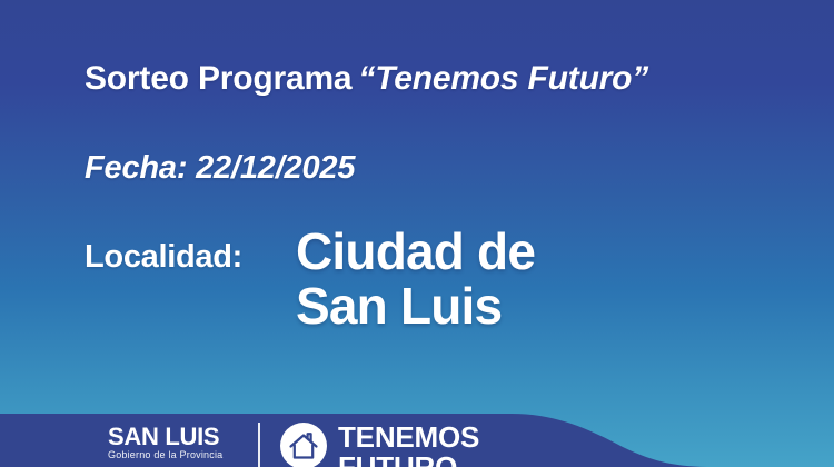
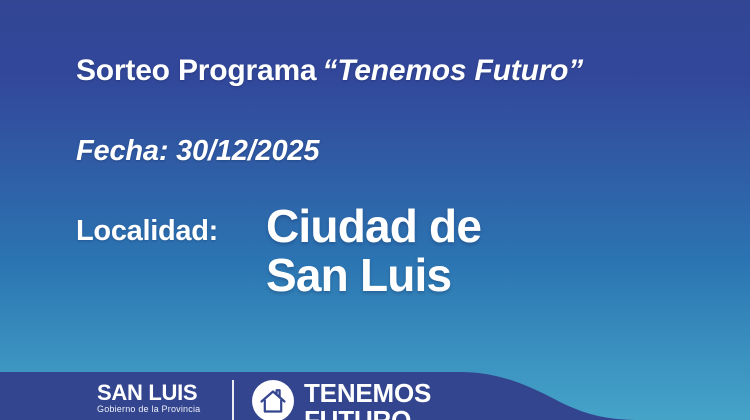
  Sorteo Programa “Tenemos Futuro”
- Fecha: 22/12/2025
+ Fecha: 30/12/2025
  Localidad:
  Ciudad de
  San Luis
  SAN LUIS
  Gobierno de la Provincia
  TENEMOS
